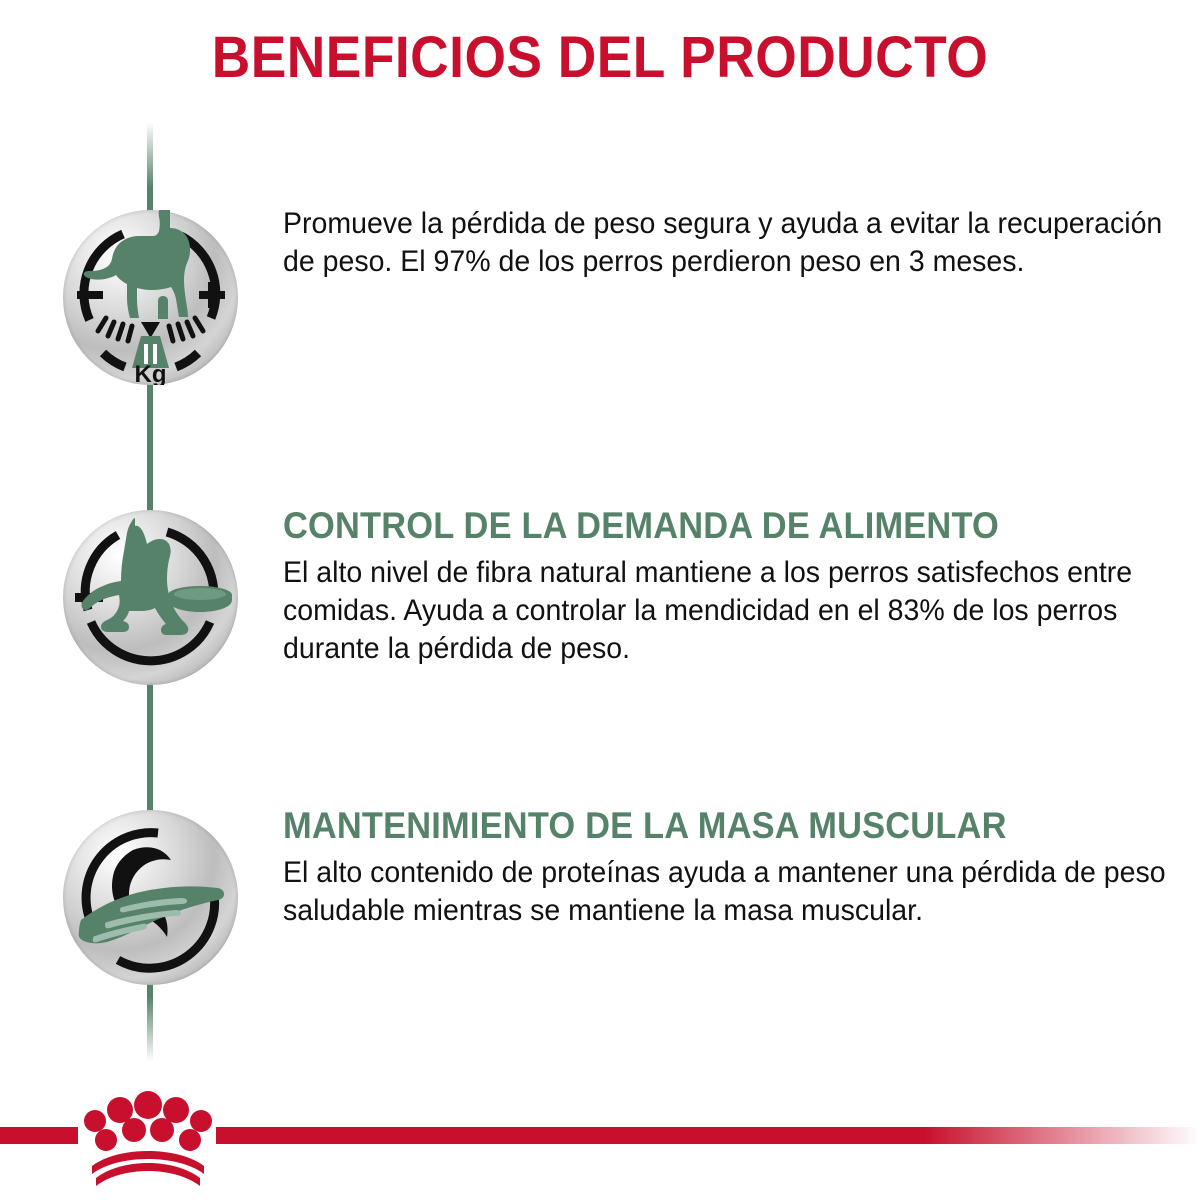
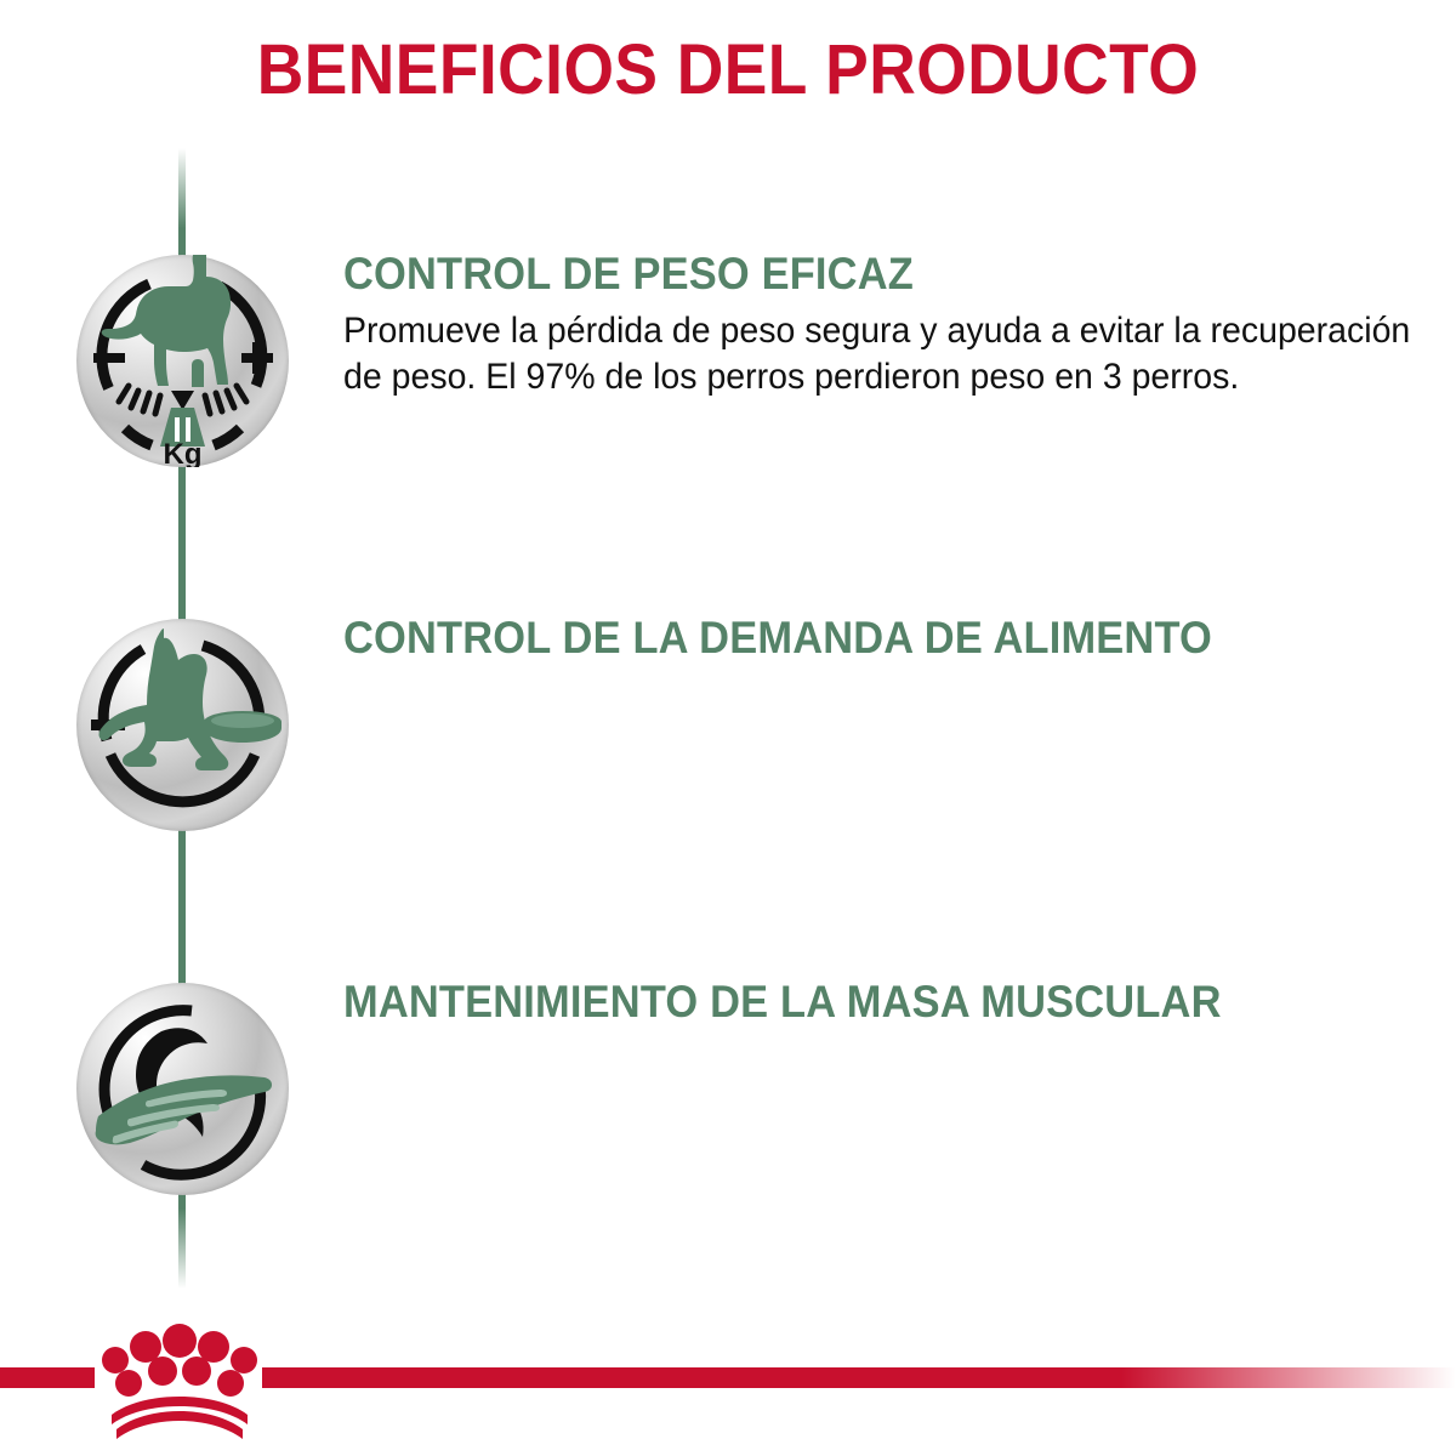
  BENEFICIOS DEL PRODUCTO
  Kg
+ CONTROL DE PESO EFICAZ
- Promueve la pérdida de peso segura y ayuda a evitar la recuperación de peso. El 97% de los perros perdieron peso en 3 meses.
+ Promueve la pérdida de peso segura y ayuda a evitar la recuperación de peso. El 97% de los perros perdieron peso en 3 perros.
  CONTROL DE LA DEMANDA DE ALIMENTO
- El alto nivel de fibra natural mantiene a los perros satisfechos entre comidas. Ayuda a controlar la mendicidad en el 83% de los perros durante la pérdida de peso.
  MANTENIMIENTO DE LA MASA MUSCULAR
- El alto contenido de proteínas ayuda a mantener una pérdida de peso saludable mientras se mantiene la masa muscular.
